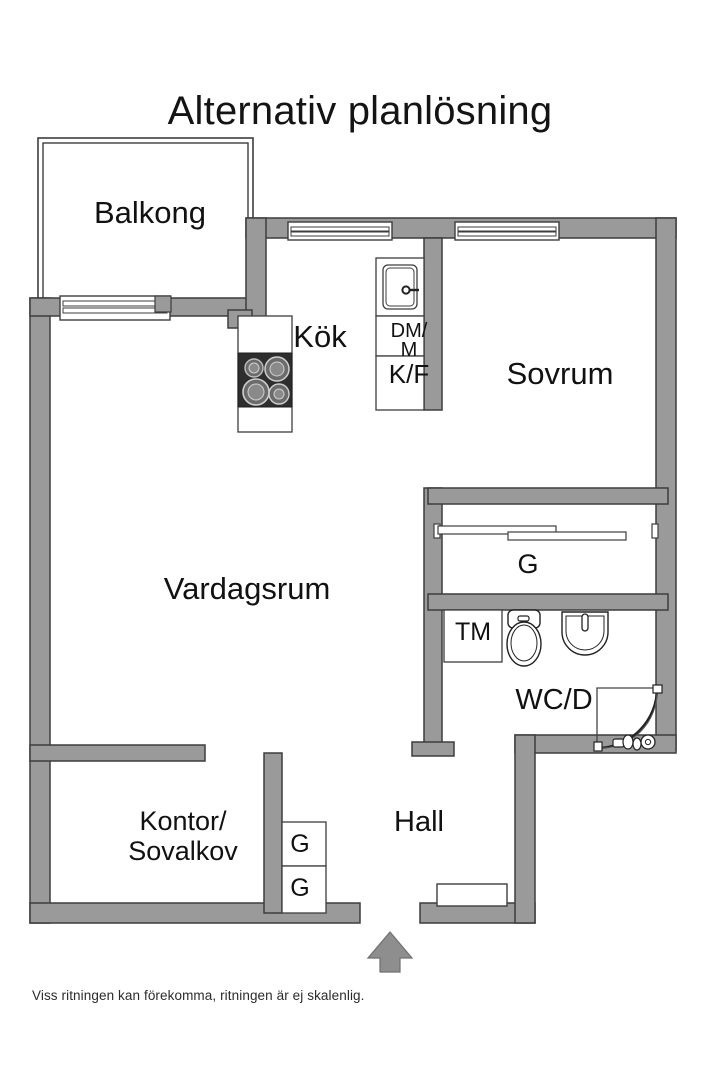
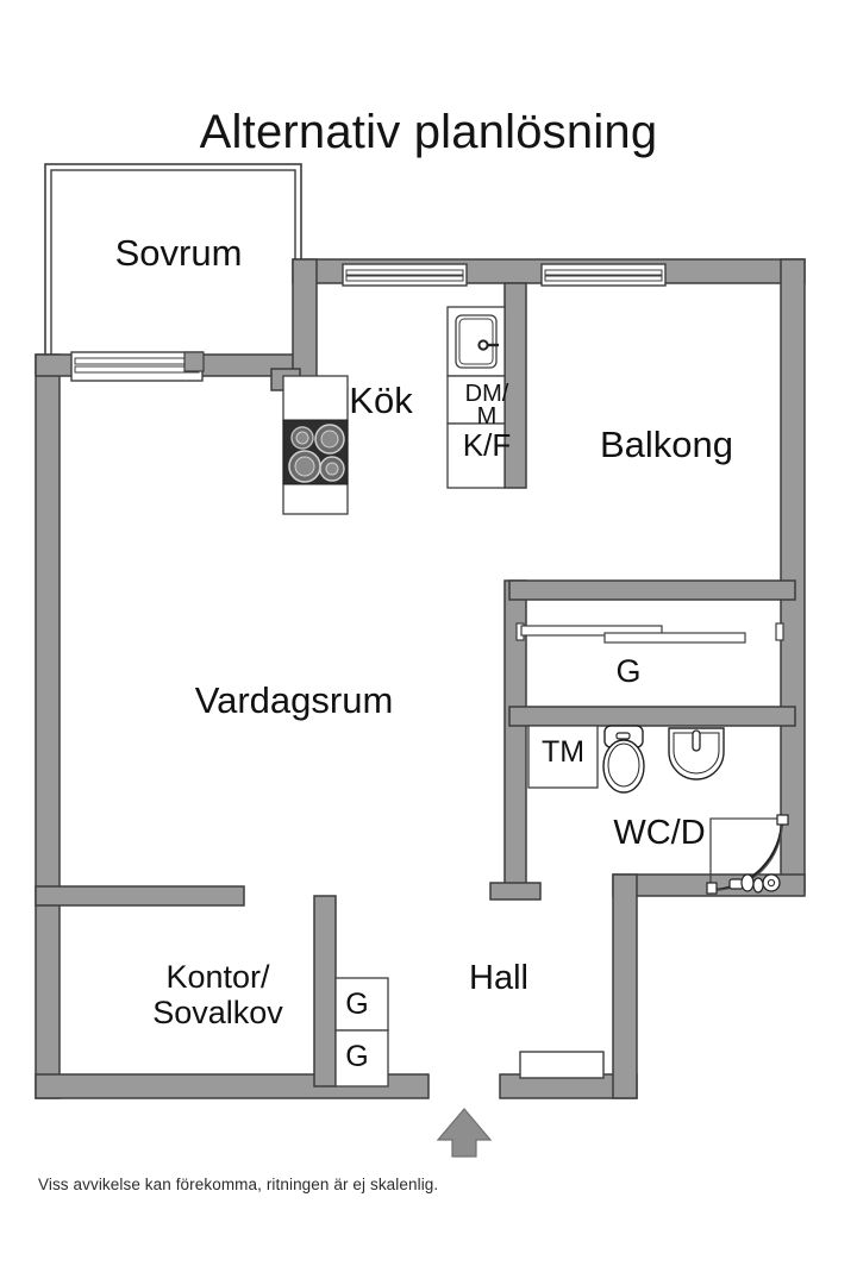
  Alternativ planlösning
- Balkong
+ Sovrum
  Kök
- Sovrum
+ Balkong
  Vardagsrum
  Kontor/
  Sovalkov
  Hall
  WC/D
  G
  G
  G
  DM/
  M
  K/F
  TM
- Viss ritningen kan förekomma, ritningen är ej skalenlig.
+ Viss avvikelse kan förekomma, ritningen är ej skalenlig.
